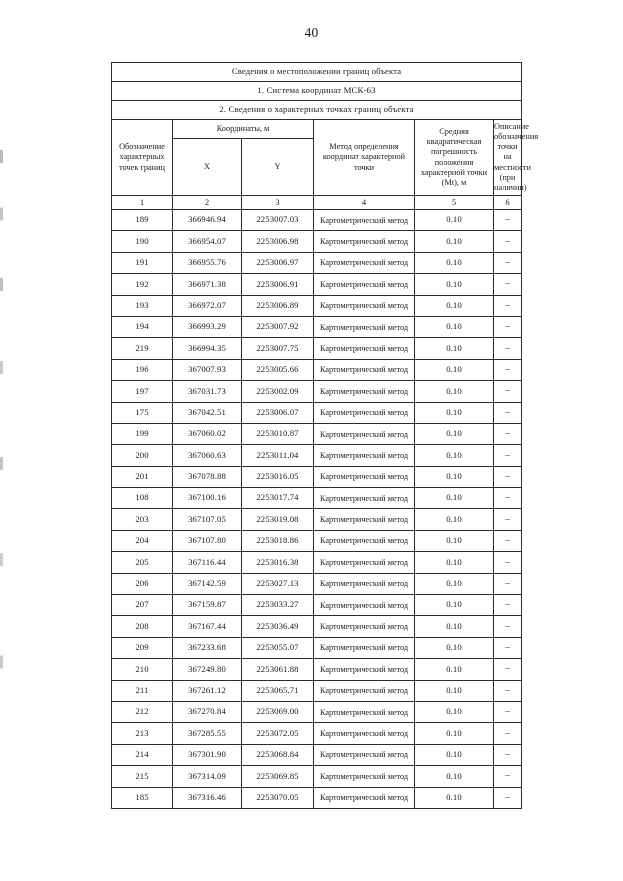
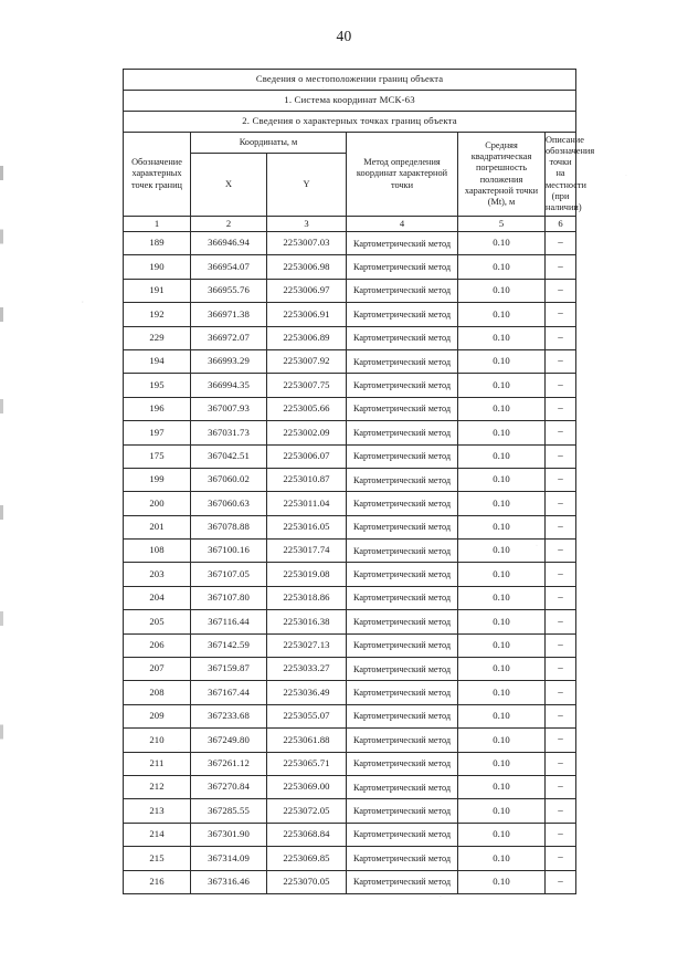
  40
  Сведения о местоположении границ объекта
  1. Система координат МСК-63
  2. Сведения о характерных точках границ объекта
  Обозначение характерных точек границ	Координаты, м	Метод определения координат характерной точки	Средняя квадратическая погрешность положения характерной точки (Mt), м	Описан обознач точки на местнос (при наличии
  X	Y
  1	2	3	4	5	6
  189	366946.94	2253007.03	Картометрический метод	0.10	–
  190	366954.07	2253006.98	Картометрический метод	0.10	–
  191	366955.76	2253006.97	Картометрический метод	0.10	–
  192	366971.38	2253006.91	Картометрический метод	0.10	–
- 193	366972.07	2253006.89	Картометрический метод	0.10	–
+ 229	366972.07	2253006.89	Картометрический метод	0.10	–
  194	366993.29	2253007.92	Картометрический метод	0.10	–
- 219	366994.35	2253007.75	Картометрический метод	0.10	–
+ 195	366994.35	2253007.75	Картометрический метод	0.10	–
  196	367007.93	2253005.66	Картометрический метод	0.10	–
  197	367031.73	2253002.09	Картометрический метод	0.10	–
  175	367042.51	2253006.07	Картометрический метод	0.10	–
  199	367060.02	2253010.87	Картометрический метод	0.10	–
  200	367060.63	2253011.04	Картометрический метод	0.10	–
  201	367078.88	2253016.05	Картометрический метод	0.10	–
  108	367100.16	2253017.74	Картометрический метод	0.10	–
  203	367107.05	2253019.08	Картометрический метод	0.10	–
  204	367107.80	2253018.86	Картометрический метод	0.10	–
  205	367116.44	2253016.38	Картометрический метод	0.10	–
  206	367142.59	2253027.13	Картометрический метод	0.10	–
  207	367159.87	2253033.27	Картометрический метод	0.10	–
  208	367167.44	2253036.49	Картометрический метод	0.10	–
  209	367233.68	2253055.07	Картометрический метод	0.10	–
  210	367249.80	2253061.88	Картометрический метод	0.10	–
  211	367261.12	2253065.71	Картометрический метод	0.10	–
  212	367270.84	2253069.00	Картометрический метод	0.10	–
  213	367285.55	2253072.05	Картометрический метод	0.10	–
  214	367301.90	2253068.84	Картометрический метод	0.10	–
  215	367314.09	2253069.85	Картометрический метод	0.10	–
- 185	367316.46	2253070.05	Картометрический метод	0.10	–
+ 216	367316.46	2253070.05	Картометрический метод	0.10	–
